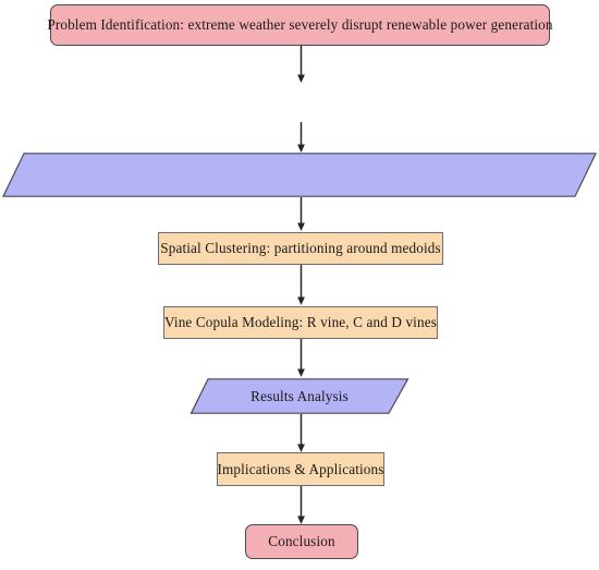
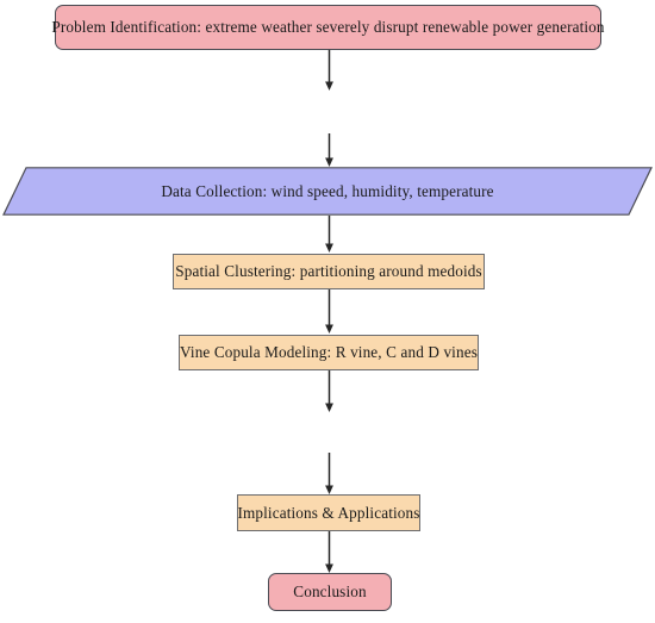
  Problem Identification: extreme weather severely disrupt renewable power generation
+ Data Collection: wind speed, humidity, temperature
  Spatial Clustering: partitioning around medoids
  Vine Copula Modeling: R vine, C and D vines
- Results Analysis
  Implications & Applications
  Conclusion
